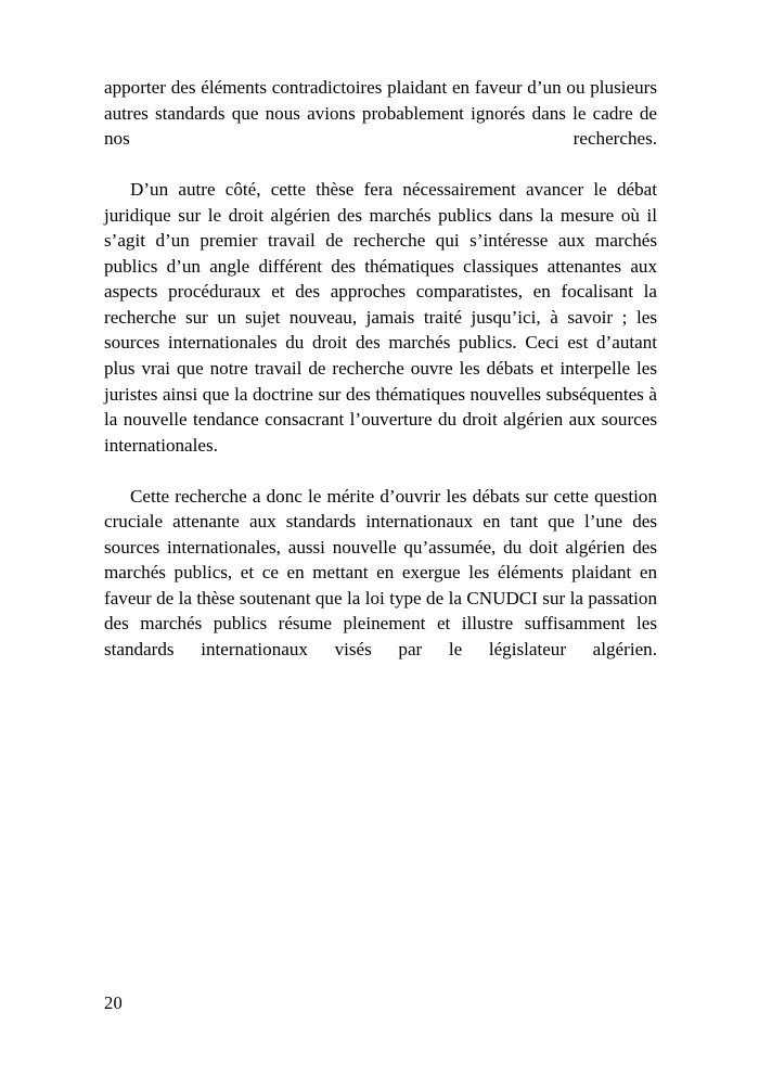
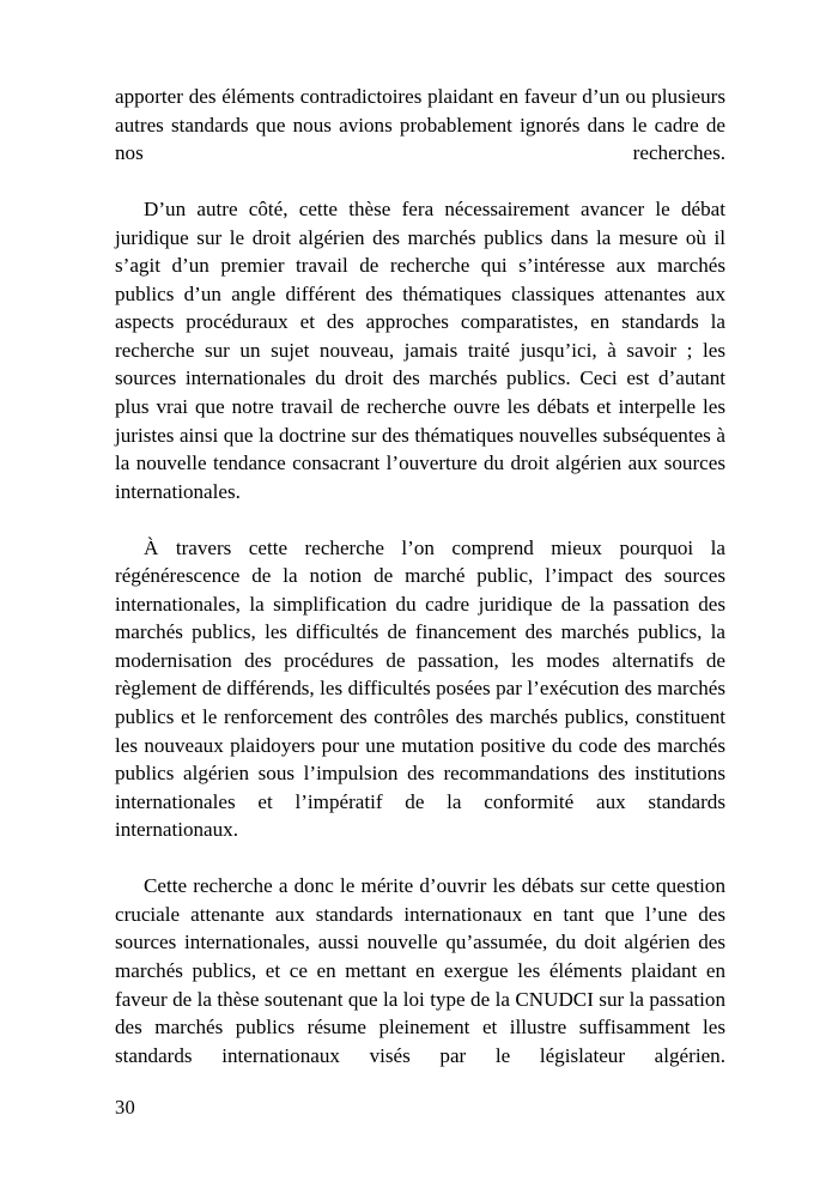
  apporter des éléments contradictoires plaidant en faveur d’un ou plusieurs autres standards que nous avions probablement ignorés dans le cadre de nos recherches.
- D’un autre côté, cette thèse fera nécessairement avancer le débat juridique sur le droit algérien des marchés publics dans la mesure où il s’agit d’un premier travail de recherche qui s’intéresse aux marchés publics d’un angle différent des thématiques classiques attenantes aux aspects procéduraux et des approches comparatistes, en focalisant la recherche sur un sujet nouveau, jamais traité jusqu’ici, à savoir ; les sources internationales du droit des marchés publics. Ceci est d’autant plus vrai que notre travail de recherche ouvre les débats et interpelle les juristes ainsi que la doctrine sur des thématiques nouvelles subséquentes à la nouvelle tendance consacrant l’ouverture du droit algérien aux sources internationales.
+ D’un autre côté, cette thèse fera nécessairement avancer le débat juridique sur le droit algérien des marchés publics dans la mesure où il s’agit d’un premier travail de recherche qui s’intéresse aux marchés publics d’un angle différent des thématiques classiques attenantes aux aspects procéduraux et des approches comparatistes, en standards la recherche sur un sujet nouveau, jamais traité jusqu’ici, à savoir ; les sources internationales du droit des marchés publics. Ceci est d’autant plus vrai que notre travail de recherche ouvre les débats et interpelle les juristes ainsi que la doctrine sur des thématiques nouvelles subséquentes à la nouvelle tendance consacrant l’ouverture du droit algérien aux sources internationales.
+ À travers cette recherche l’on comprend mieux pourquoi la régénérescence de la notion de marché public, l’impact des sources internationales, la simplification du cadre juridique de la passation des marchés publics, les difficultés de financement des marchés publics, la modernisation des procédures de passation, les modes alternatifs de règlement de différends, les difficultés posées par l’exécution des marchés publics et le renforcement des contrôles des marchés publics, constituent les nouveaux plaidoyers pour une mutation positive du code des marchés publics algérien sous l’impulsion des recommandations des institutions internationales et l’impératif de la conformité aux standards internationaux.
  Cette recherche a donc le mérite d’ouvrir les débats sur cette question cruciale attenante aux standards internationaux en tant que l’une des sources internationales, aussi nouvelle qu’assumée, du doit algérien des marchés publics, et ce en mettant en exergue les éléments plaidant en faveur de la thèse soutenant que la loi type de la CNUDCI sur la passation des marchés publics résume pleinement et illustre suffisamment les standards internationaux visés par le législateur algérien.
- 20
+ 30
